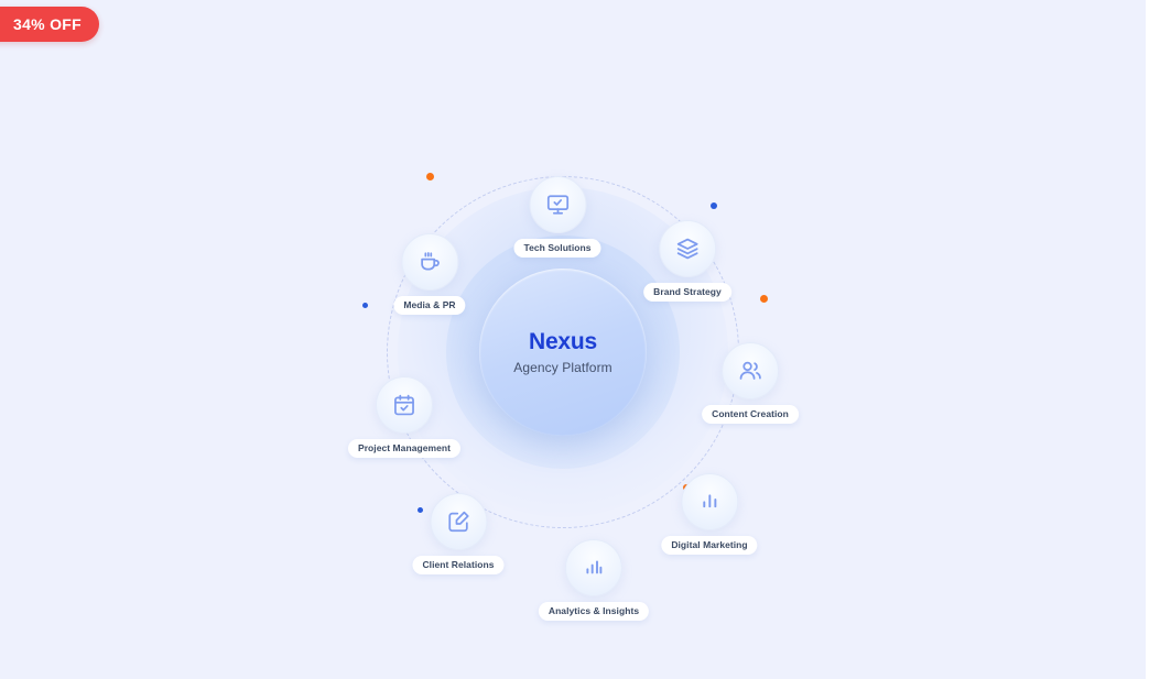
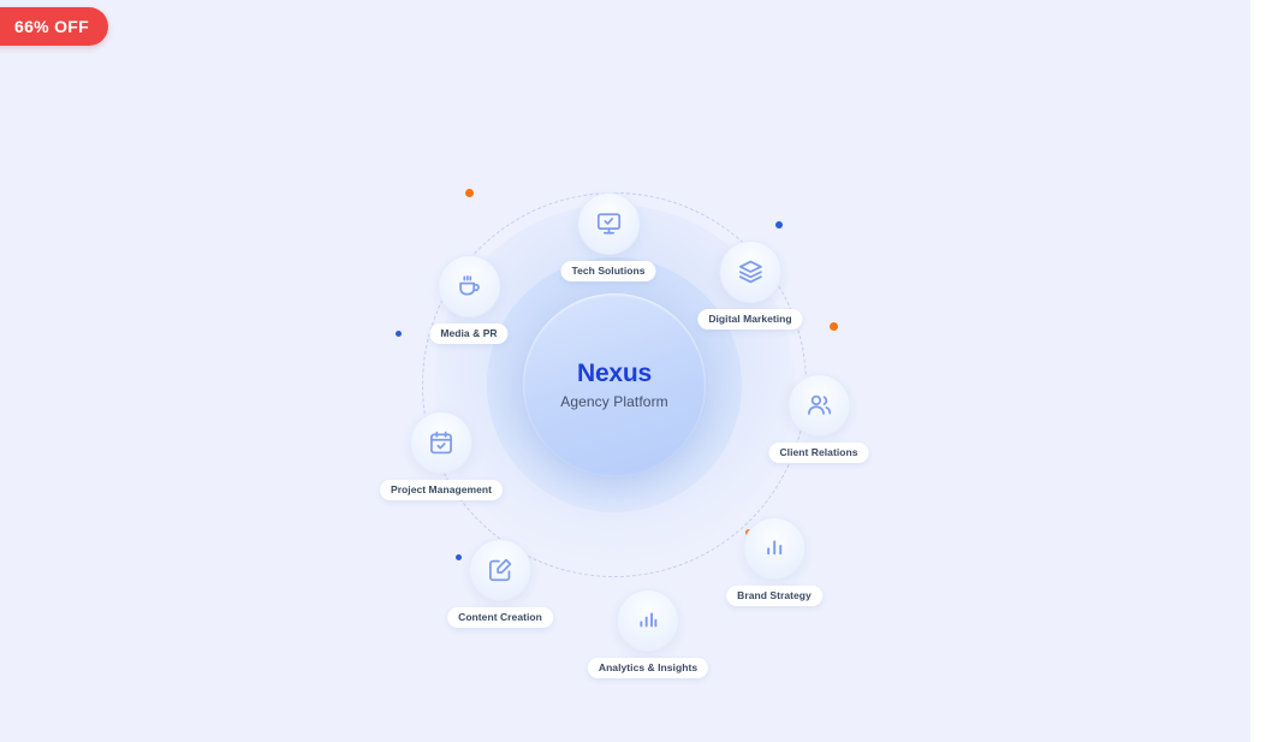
- 34% OFF
+ 66% OFF
  Nexus
  Agency Platform
  Tech Solutions
- Brand Strategy
+ Digital Marketing
- Content Creation
+ Client Relations
- Digital Marketing
+ Brand Strategy
  Analytics & Insights
- Client Relations
+ Content Creation
  Project Management
  Media & PR
